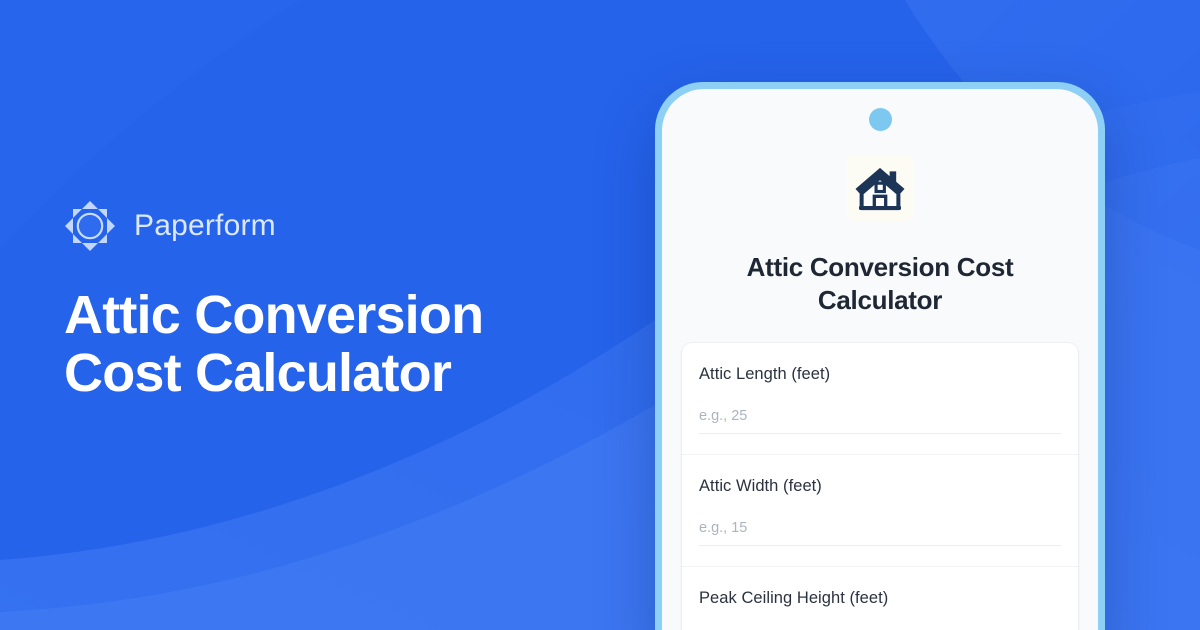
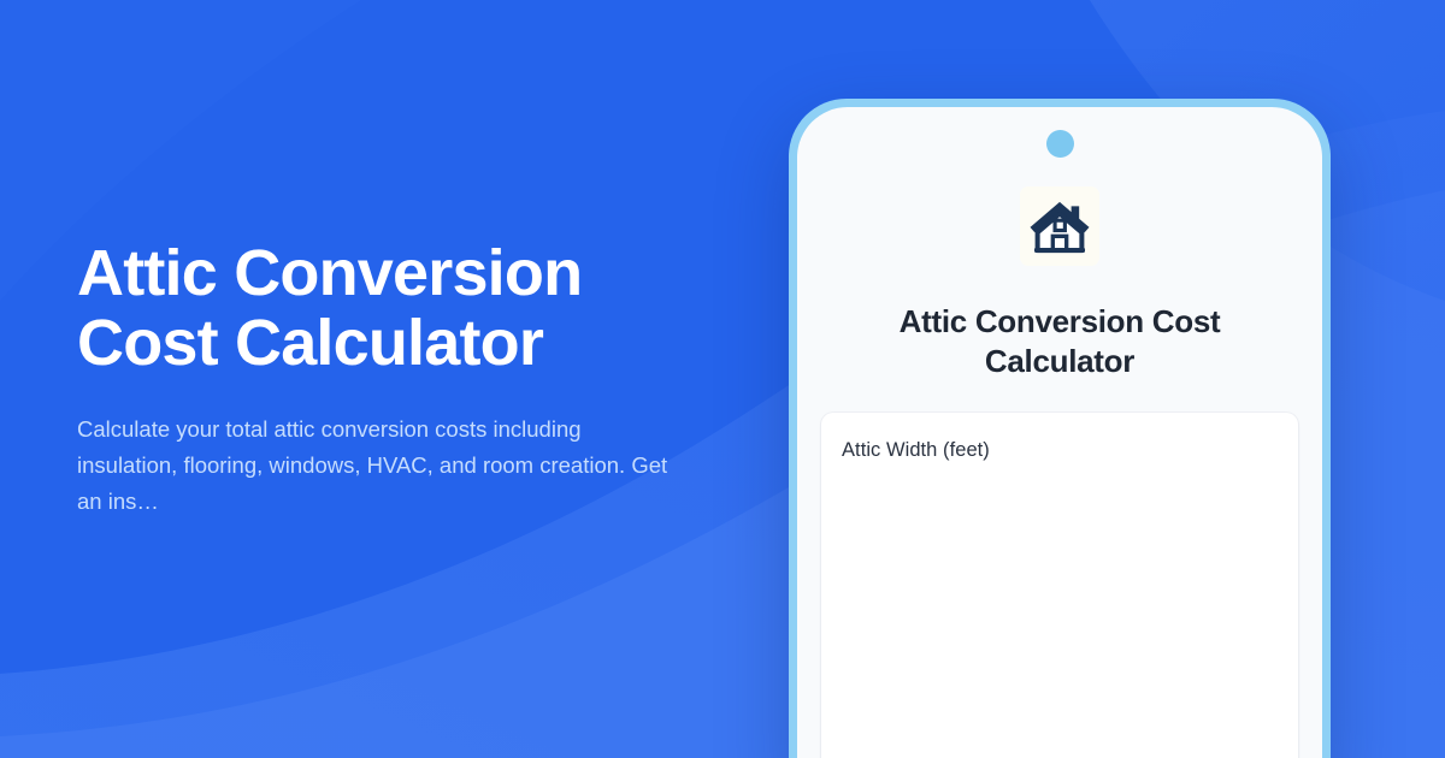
- Paperform
  Attic Conversion Cost Calculator
+ Calculate your total attic conversion costs including insulation, flooring, windows, HVAC, and room creation. Get an ins…
  Attic Conversion Cost Calculator
- Attic Length (feet)
- e.g., 25
  Attic Width (feet)
- e.g., 15
- Peak Ceiling Height (feet)
